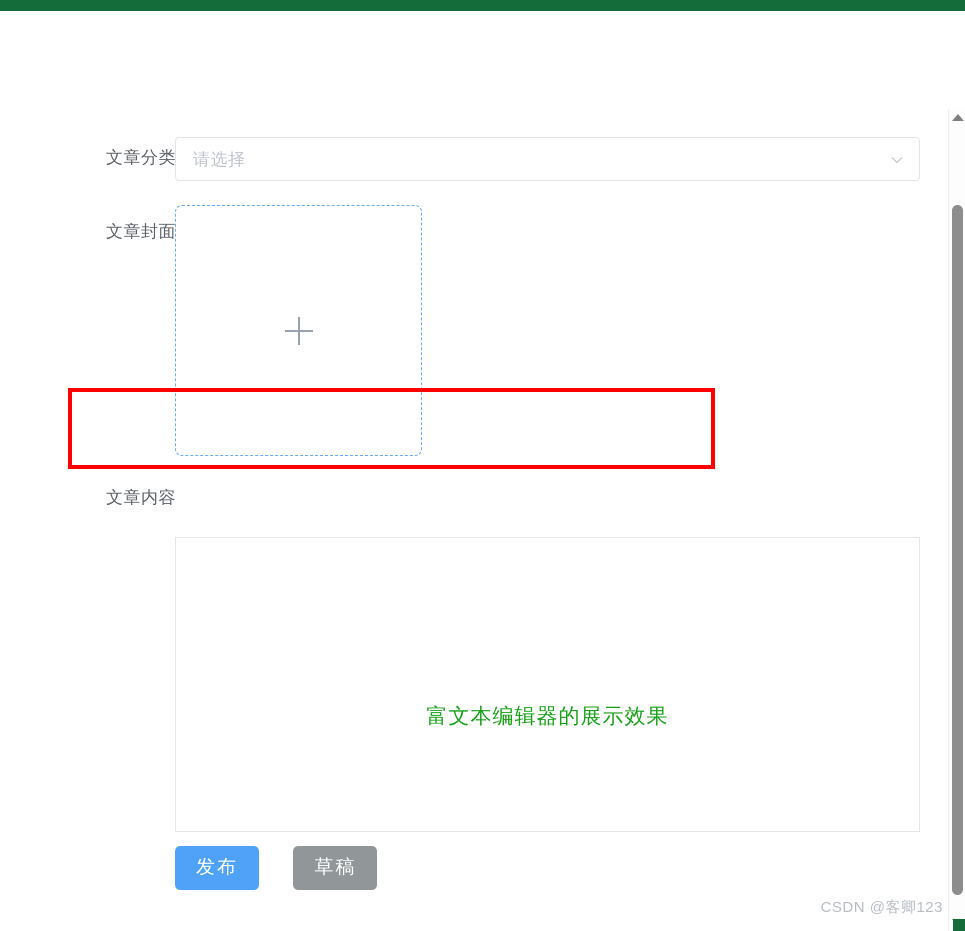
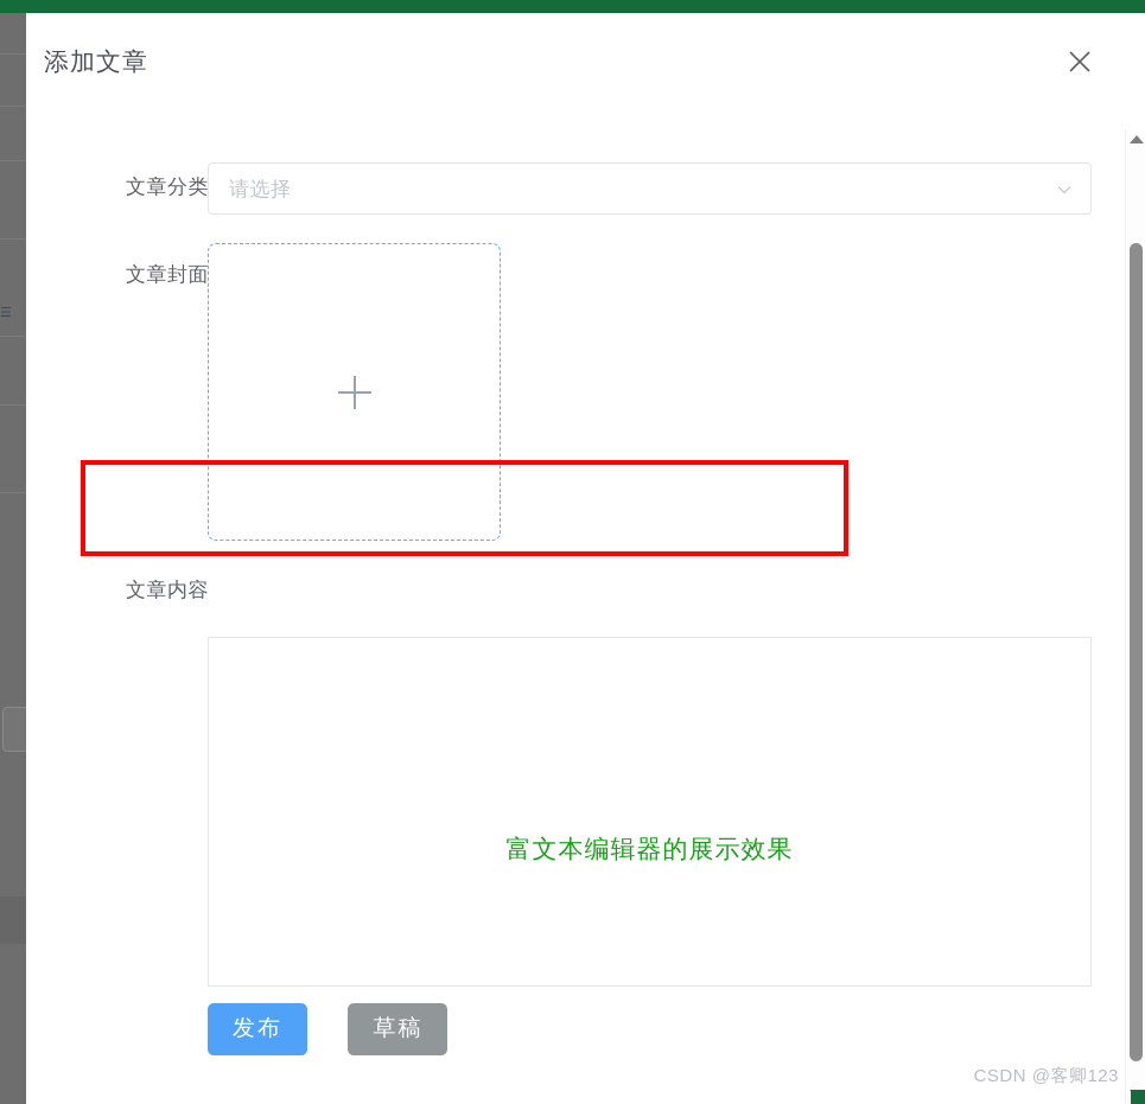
+ ☰
+ 添加文章
  文章分类
  请选择
  文章封面
  文章内容
  富文本编辑器的展示效果
  发布 草稿
  CSDN @客卿123
